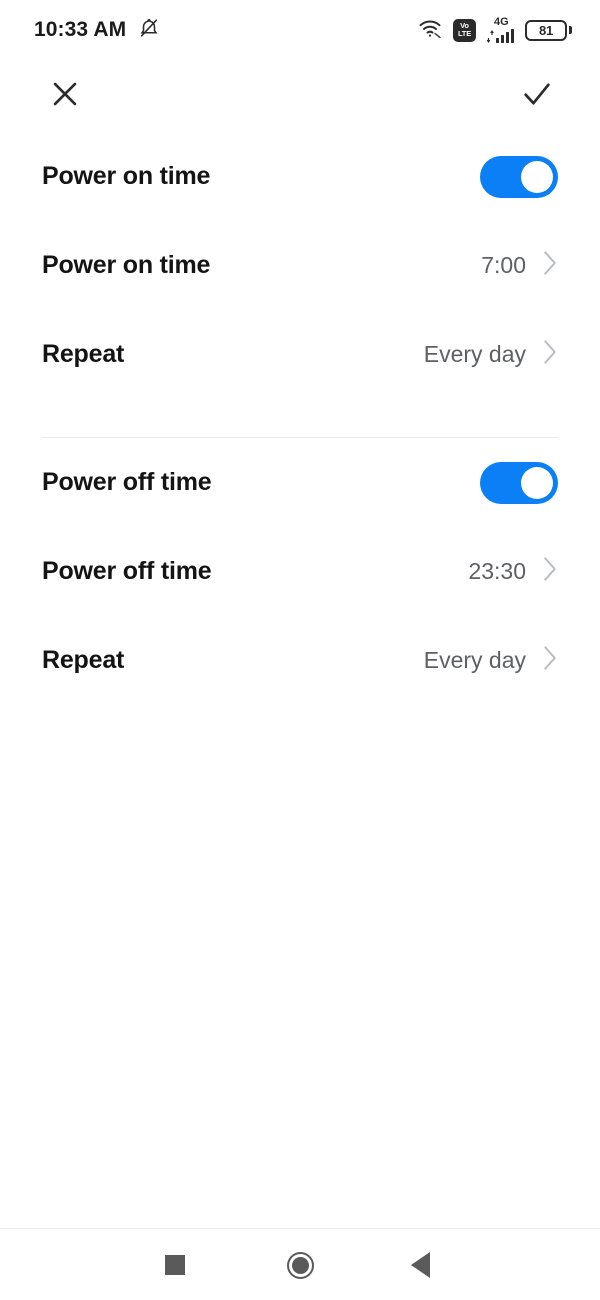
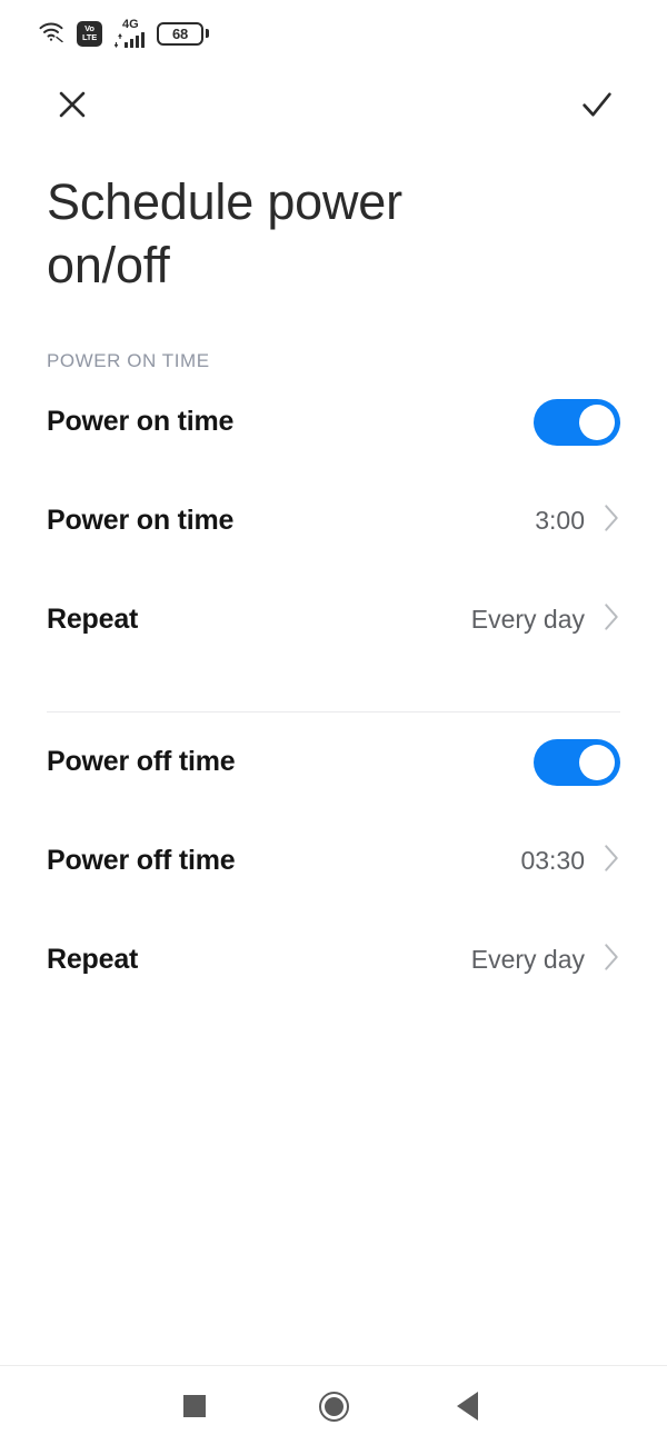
- 10:33 AM
  Vo
  LTE
  4G
- 81
+ 68
+ Schedule power on/off
+ POWER ON TIME
  Power on time
  Power on time
- 7:00
+ 3:00
  Repeat
  Every day
  Power off time
  Power off time
- 23:30
+ 03:30
  Repeat
  Every day
